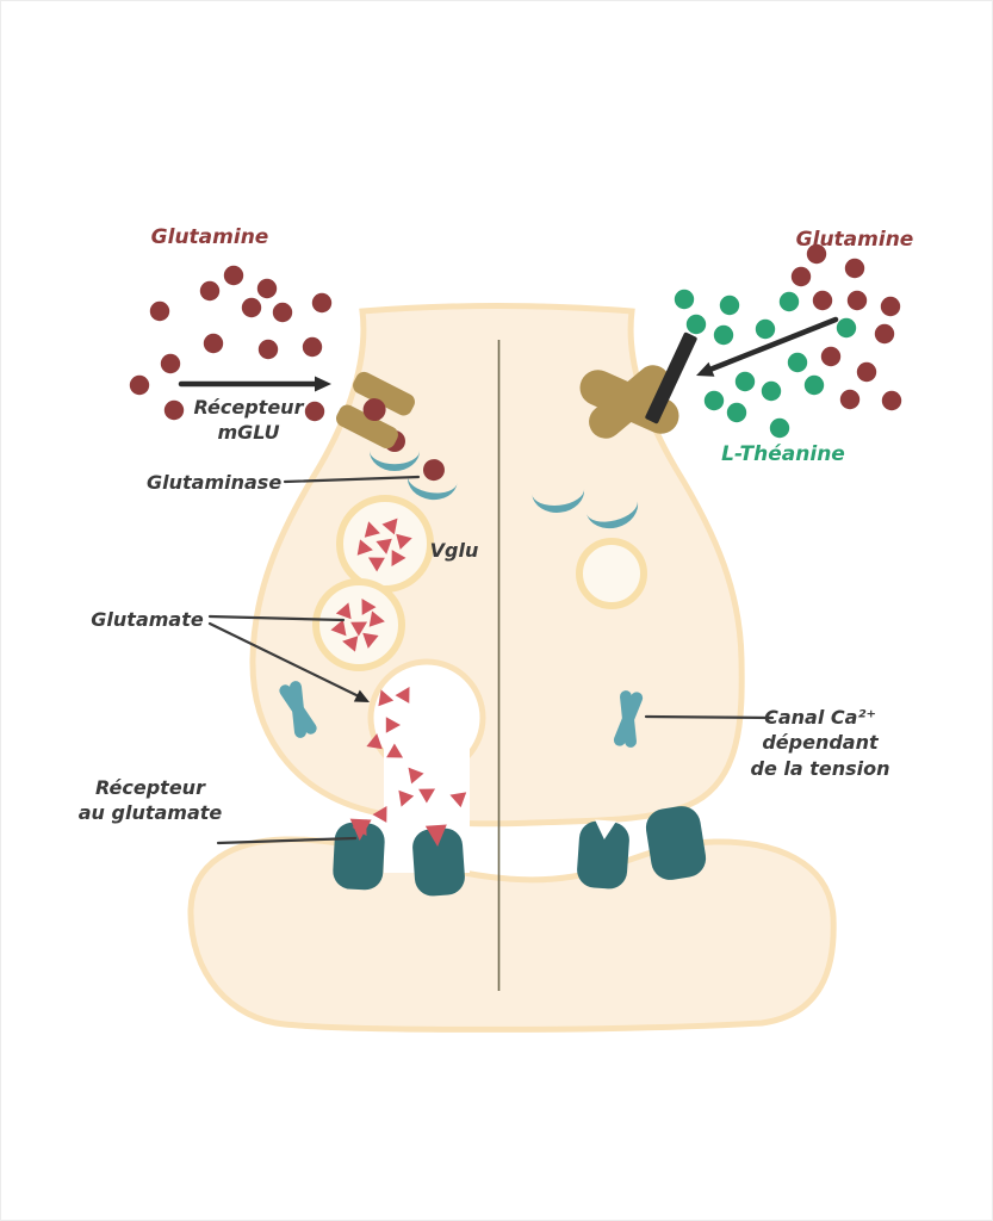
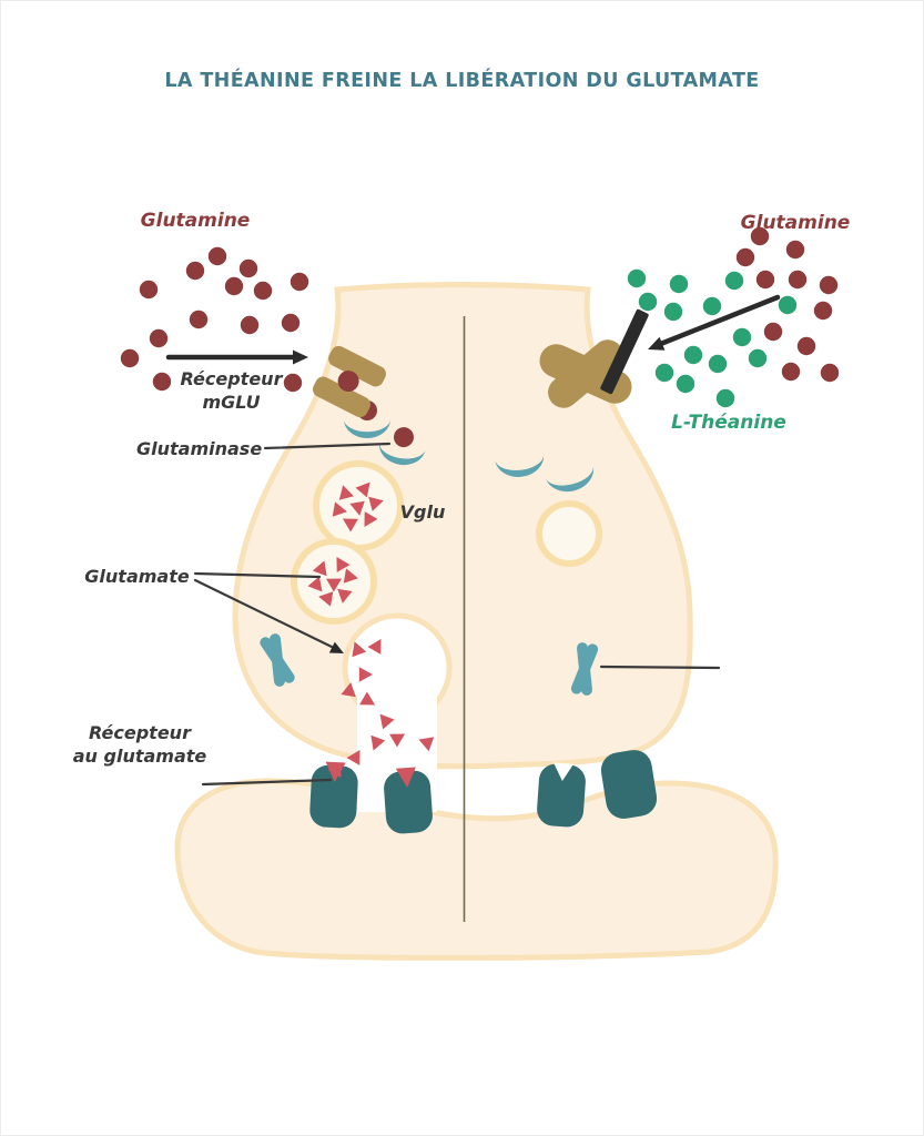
+ LA THÉANINE FREINE LA LIBÉRATION DU GLUTAMATE
  Glutamine
  Glutamine
  Récepteur
  mGLU
  Glutaminase
  Vglu
  Glutamate
  Récepteur
  au glutamate
- Canal Ca²⁺
- dépendant
- de la tension
  L-Théanine
